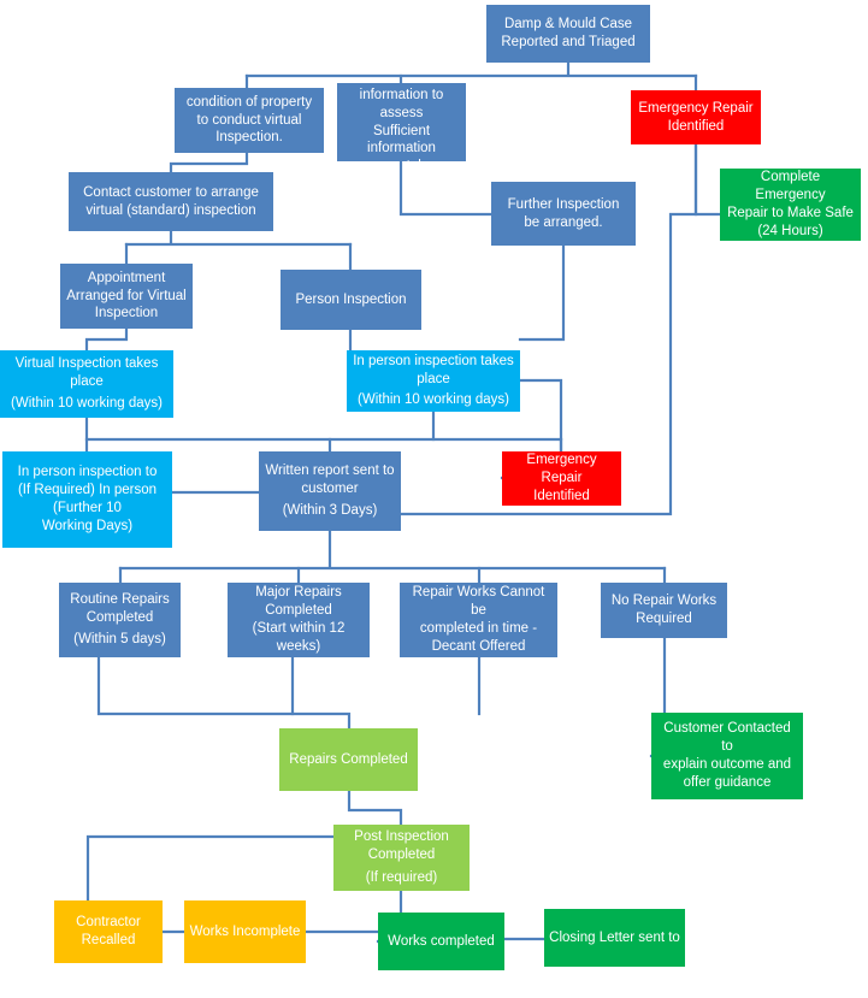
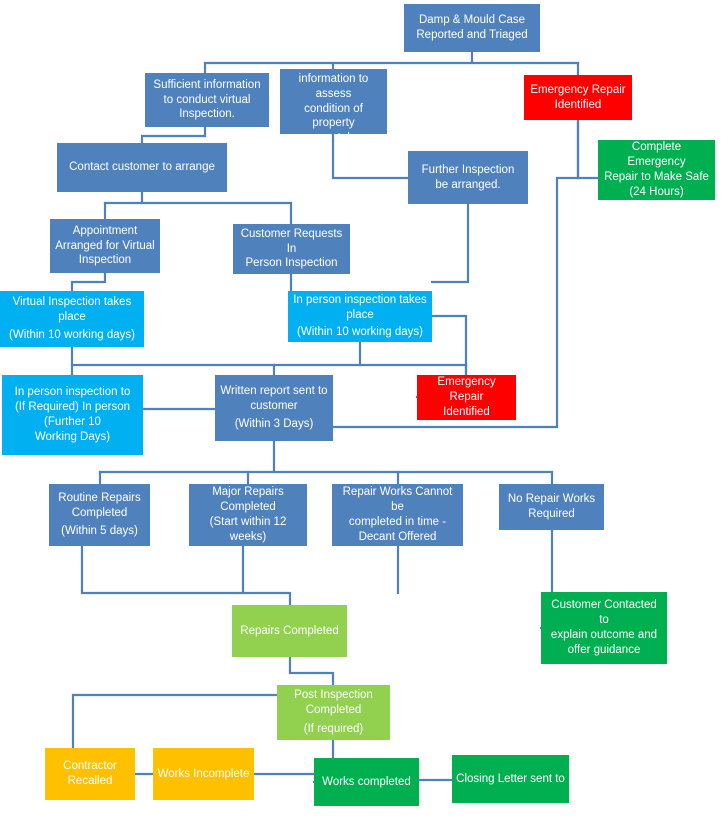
  Damp & Mould Case
  Reported and Triaged
- condition of property
+ Sufficient information
  to conduct virtual
  Inspection.
  information to assess
- Sufficient information
+ condition of property
  Emergency Repair
  Identified
  Complete Emergency
  Repair to Make Safe
  (24 Hours)
  Contact customer to arrange
- virtual (standard) inspection
  Further Inspection
  be arranged.
  Appointment
  Arranged for Virtual
  Inspection
+ Customer Requests In
  Person Inspection
  Virtual Inspection takes
  place
  (Within 10 working days)
  In person inspection takes
  place
  (Within 10 working days)
  In person inspection to
  (If Required) In person
  (Further 10
  Working Days)
  Written report sent to
  customer
  (Within 3 Days)
  Emergency Repair
  Identified
  Routine Repairs
  Completed
  (Within 5 days)
  Major Repairs
  Completed
  (Start within 12 weeks)
  Repair Works Cannot be
  completed in time -
  Decant Offered
  No Repair Works
  Required
  Repairs Completed
  Customer Contacted to
  explain outcome and
  offer guidance
  Post Inspection
  Completed
  (If required)
  Contractor
  Recalled
  Works Incomplete
  Works completed
  Closing Letter sent to
